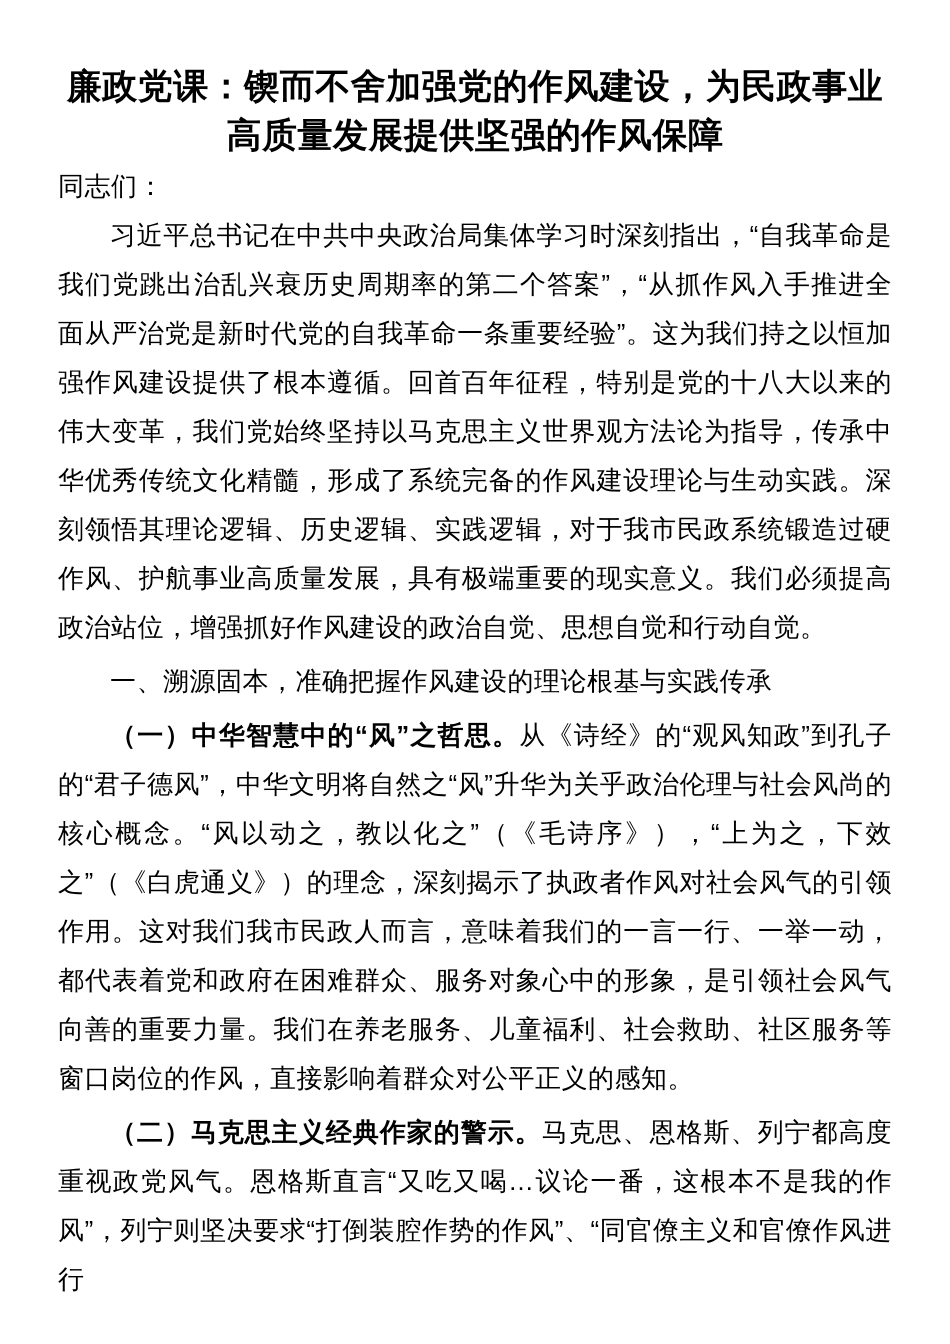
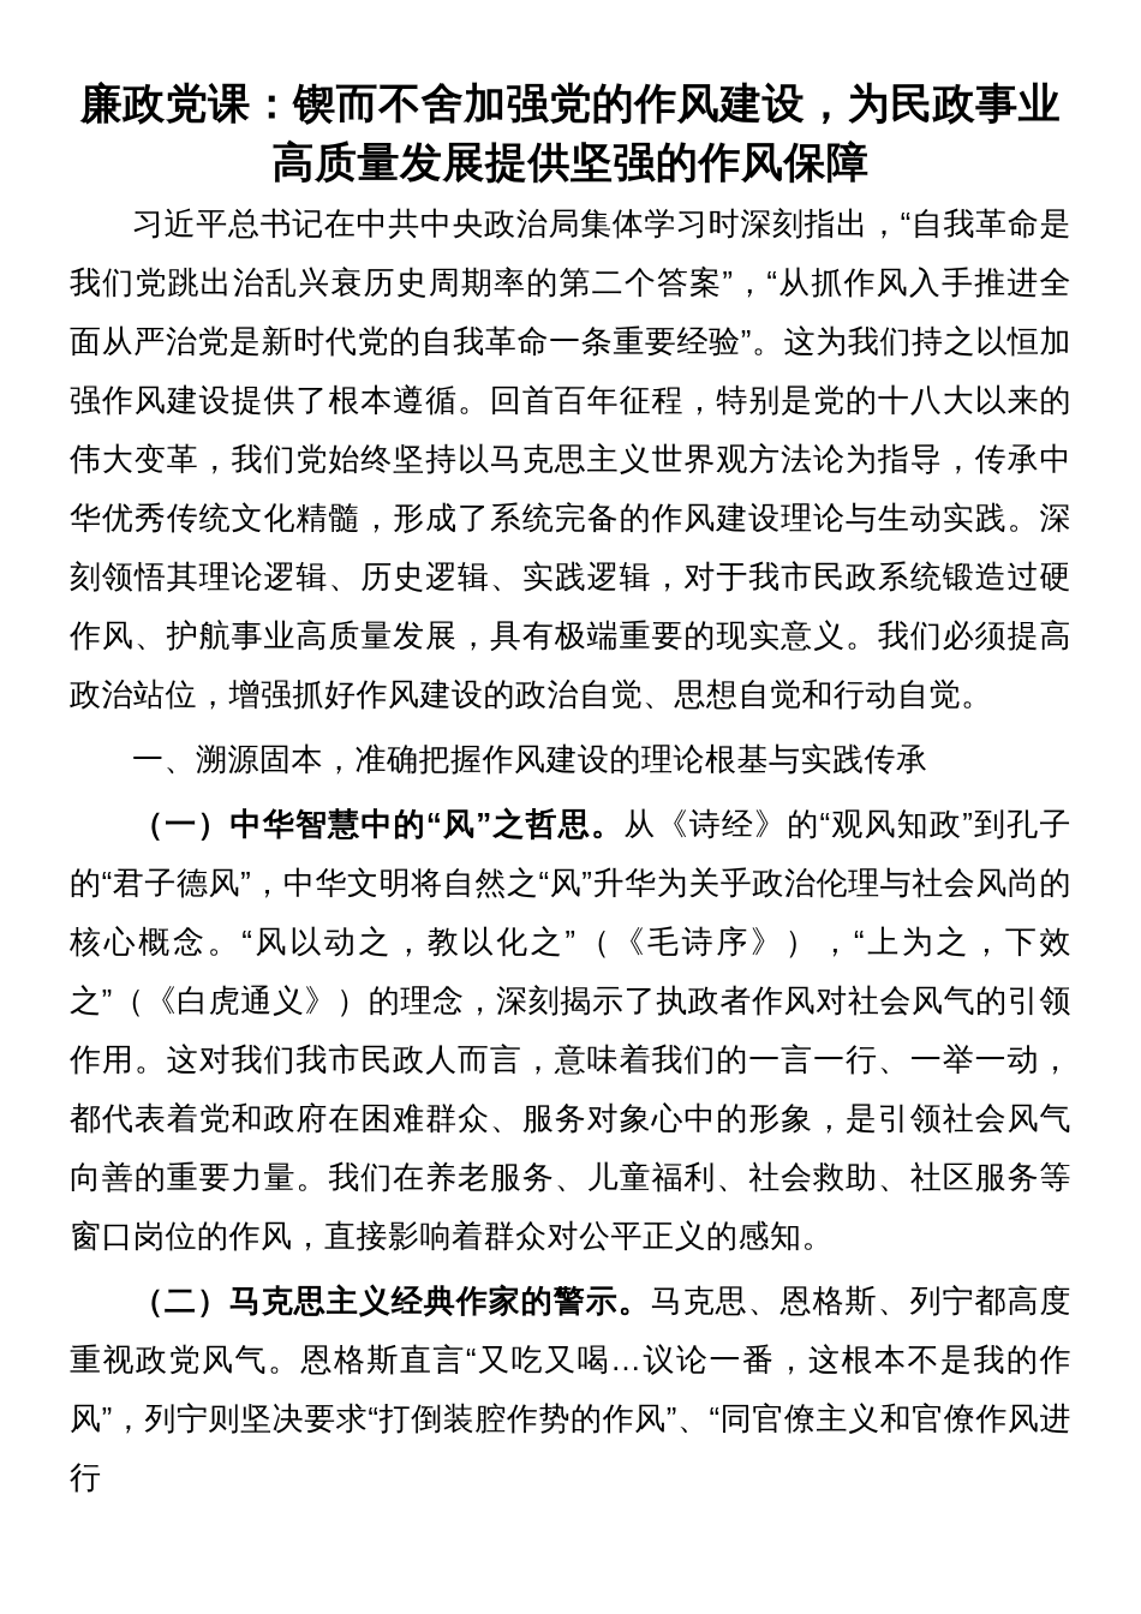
  廉政党课：锲而不舍加强党的作风建设，为民政事业
  高质量发展提供坚强的作风保障
- 同志们：
  习近平总书记在中共中央政治局集体学习时深刻指出，“自我革命是我们党跳出治乱兴衰历史周期率的第二个答案”，“从抓作风入手推进全面从严治党是新时代党的自我革命一条重要经验”。这为我们持之以恒加强作风建设提供了根本遵循。回首百年征程，特别是党的十八大以来的伟大变革，我们党始终坚持以马克思主义世界观方法论为指导，传承中华优秀传统文化精髓，形成了系统完备的作风建设理论与生动实践。深刻领悟其理论逻辑、历史逻辑、实践逻辑，对于我市民政系统锻造过硬作风、护航事业高质量发展，具有极端重要的现实意义。我们必须提高政治站位，增强抓好作风建设的政治自觉、思想自觉和行动自觉。
  一、溯源固本，准确把握作风建设的理论根基与实践传承
  （一）中华智慧中的“风”之哲思。从《诗经》的“观风知政”到孔子的“君子德风”，中华文明将自然之“风”升华为关乎政治伦理与社会风尚的核心概念。“风以动之，教以化之”（《毛诗序》），“上为之，下效之”（《白虎通义》）的理念，深刻揭示了执政者作风对社会风气的引领作用。这对我们我市民政人而言，意味着我们的一言一行、一举一动，都代表着党和政府在困难群众、服务对象心中的形象，是引领社会风气向善的重要力量。我们在养老服务、儿童福利、社会救助、社区服务等窗口岗位的作风，直接影响着群众对公平正义的感知。
  （二）马克思主义经典作家的警示。马克思、恩格斯、列宁都高度重视政党风气。恩格斯直言“又吃又喝…议论一番，这根本不是我的作风”，列宁则坚决要求“打倒装腔作势的作风”、“同官僚主义和官僚作风进行
